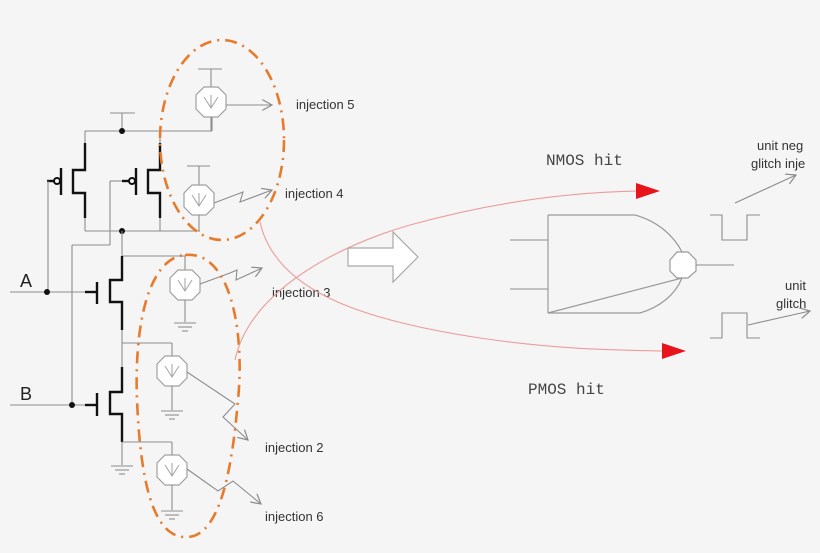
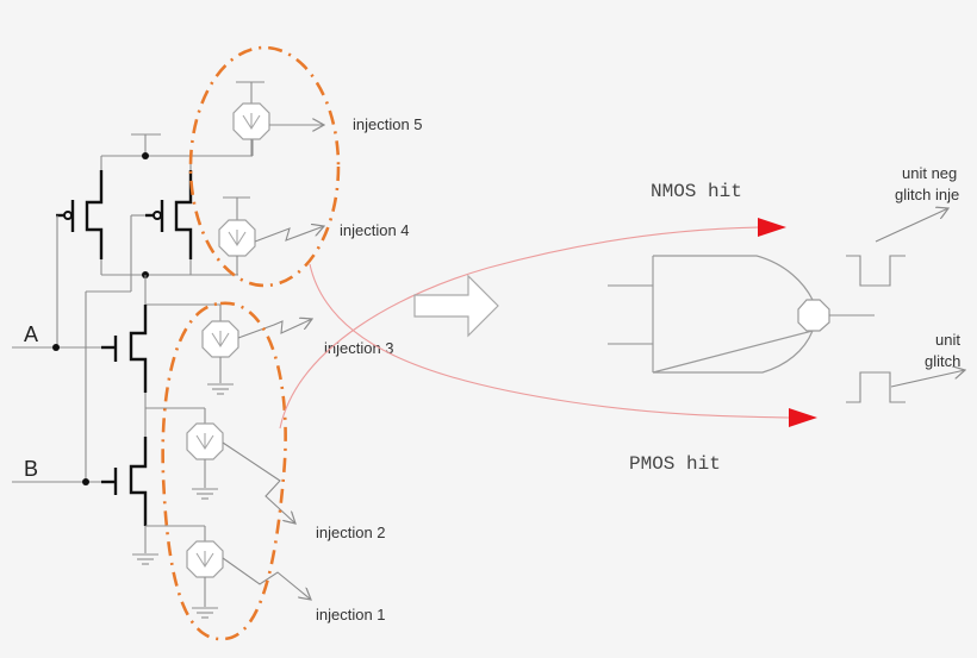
  A
  B
  injection 5
  injection 4
  injection 3
  injection 2
- injection 6
+ injection 1
  unit neg
  glitch inje
  unit
  glitch
  NMOS hit
  PMOS hit
